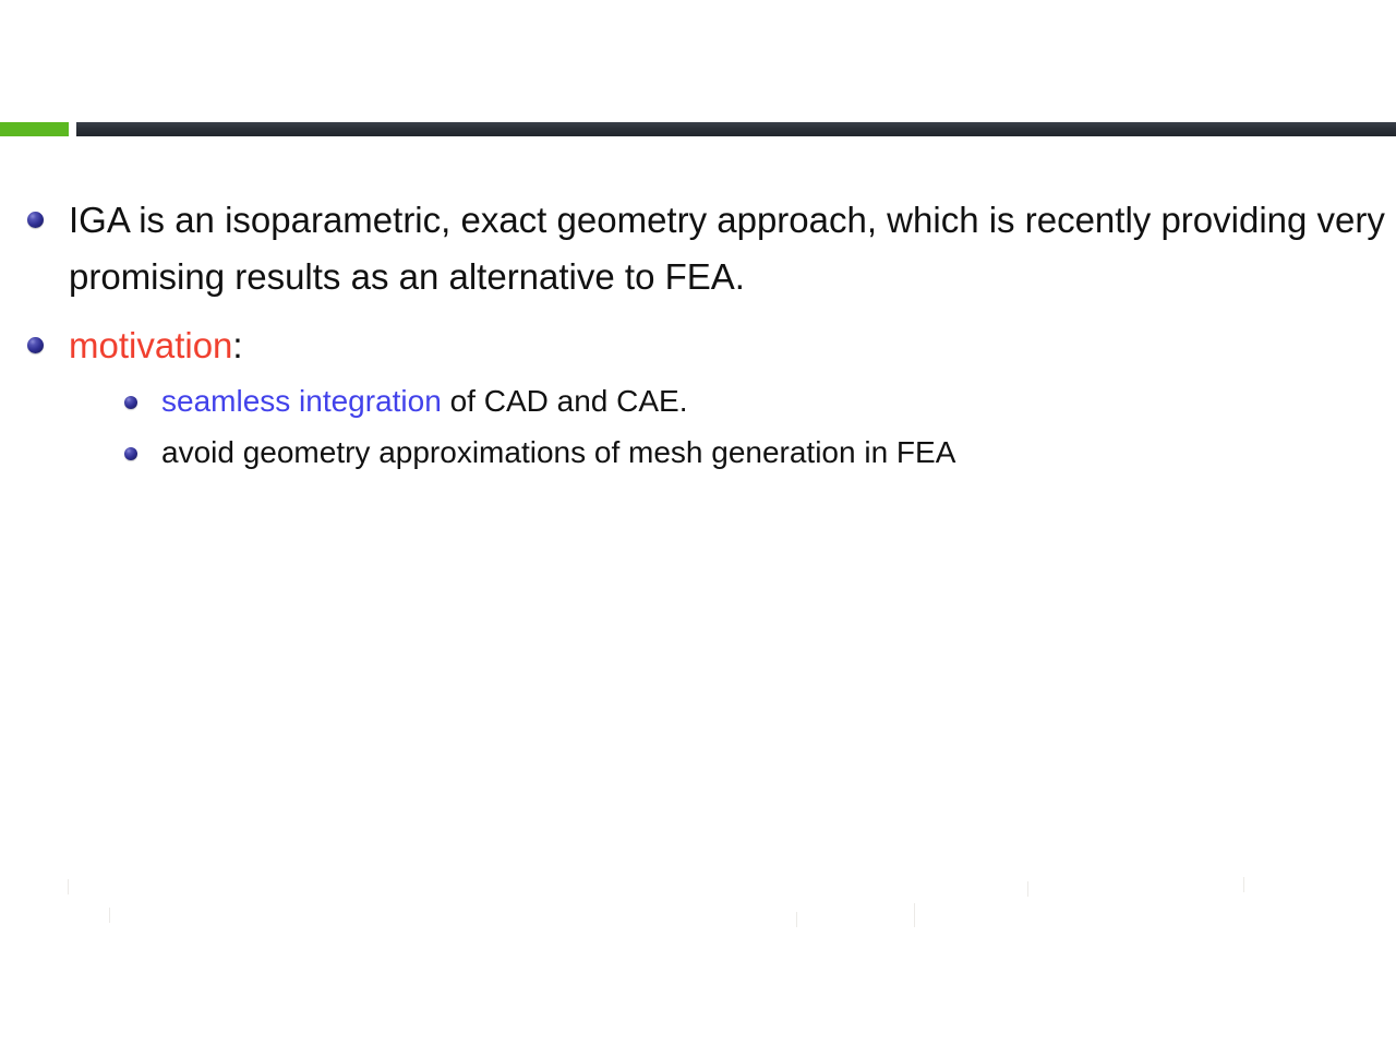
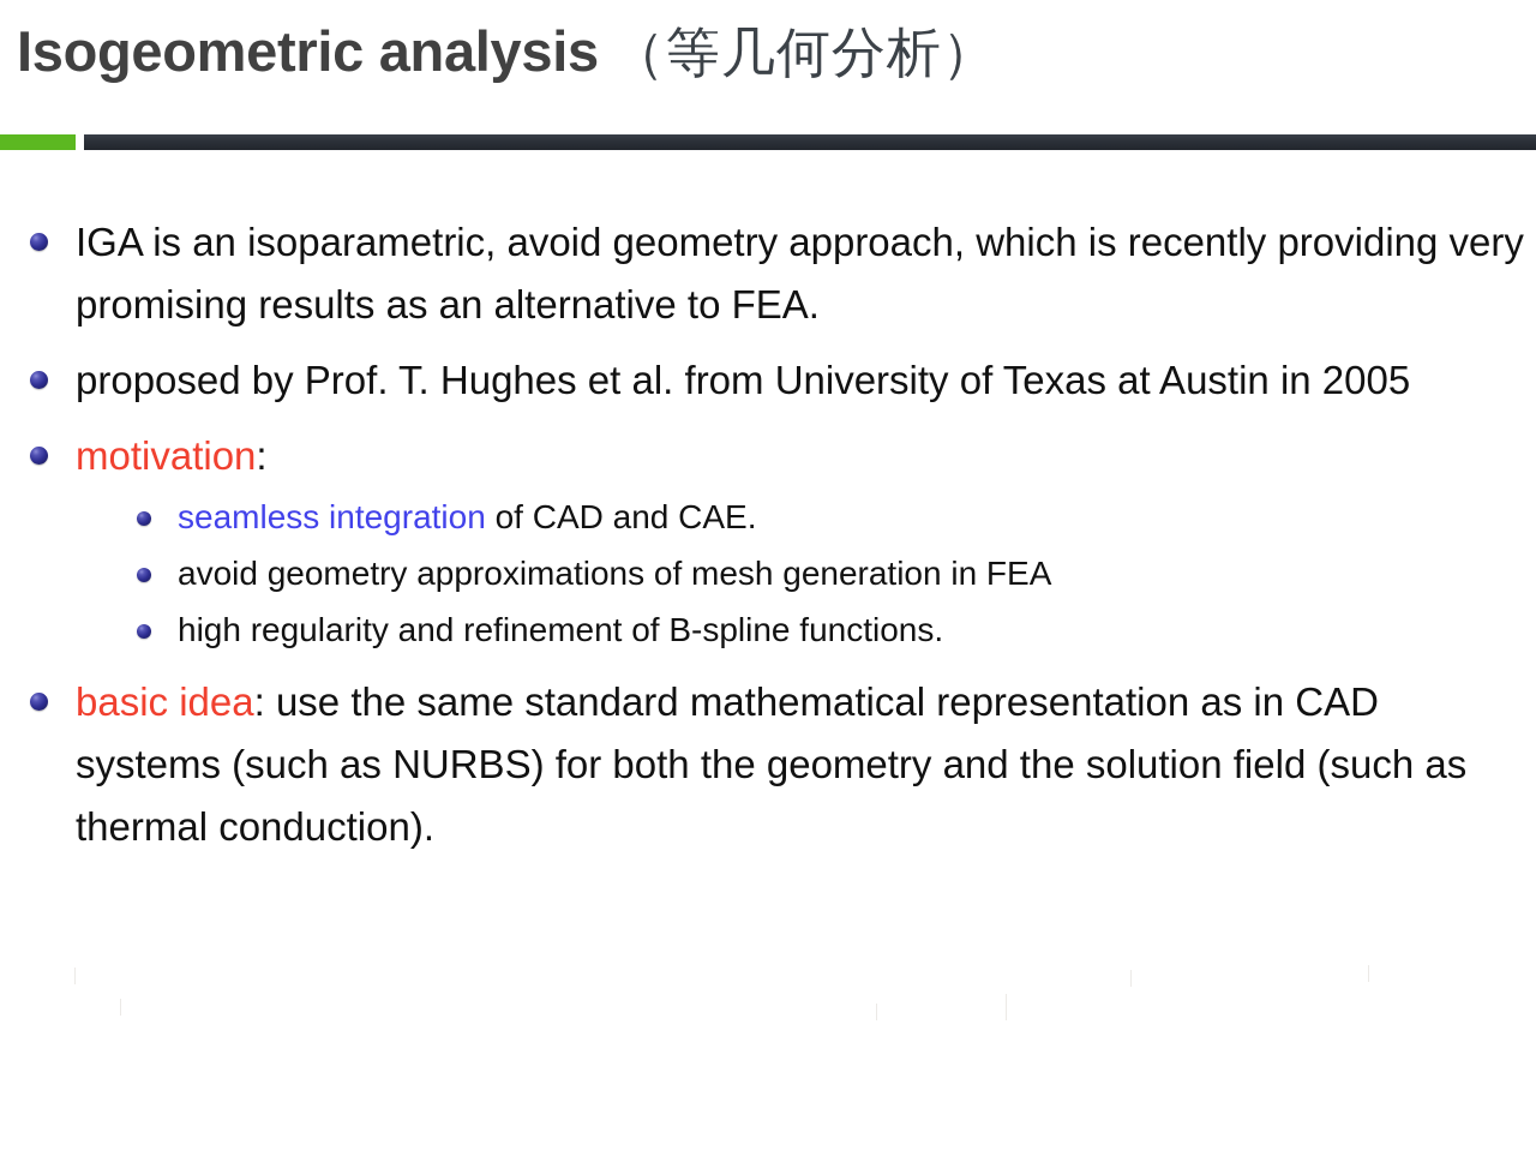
+ Isogeometric analysis
+ （等几何分析）
- IGA is an isoparametric, exact geometry approach, which is recently providing very promising results as an alternative to FEA.
+ IGA is an isoparametric, avoid geometry approach, which is recently providing very promising results as an alternative to FEA.
+ proposed by Prof. T. Hughes et al. from University of Texas at Austin in 2005
  motivation:
  seamless integration of CAD and CAE.
  avoid geometry approximations of mesh generation in FEA
+ high regularity and refinement of B-spline functions.
+ basic idea: use the same standard mathematical representation as in CAD systems (such as NURBS) for both the geometry and the solution field (such as thermal conduction).
